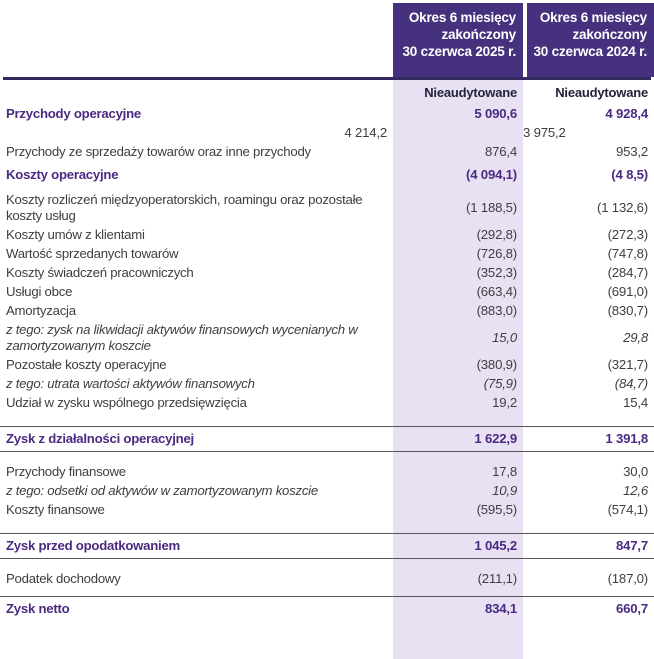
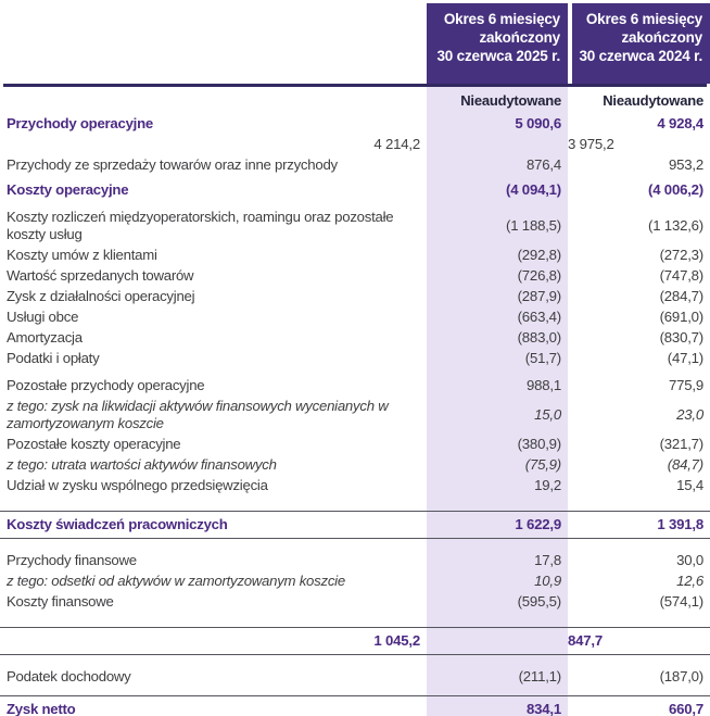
  Okres 6 miesięcy
  zakończony
  30 czerwca 2025 r.
  Okres 6 miesięcy
  zakończony
  30 czerwca 2024 r.
  Nieaudytowane
  Nieaudytowane
  Przychody operacyjne
  5 090,6
  4 928,4
  4 214,2
  3 975,2
  Przychody ze sprzedaży towarów oraz inne przychody
  876,4
  953,2
  Koszty operacyjne
  (4 094,1)
- (4 8,5)
+ (4 006,2)
  Koszty rozliczeń międzyoperatorskich, roamingu oraz pozostałe koszty usług
  (1 188,5)
  (1 132,6)
  Koszty umów z klientami
  (292,8)
  (272,3)
  Wartość sprzedanych towarów
  (726,8)
  (747,8)
- Koszty świadczeń pracowniczych
+ Zysk z działalności operacyjnej
- (352,3)
+ (287,9)
  (284,7)
  Usługi obce
  (663,4)
  (691,0)
  Amortyzacja
  (883,0)
  (830,7)
+ Podatki i opłaty
+ (51,7)
+ (47,1)
+ Pozostałe przychody operacyjne
+ 988,1
+ 775,9
  z tego: zysk na likwidacji aktywów finansowych wycenianych w zamortyzowanym koszcie
  15,0
- 29,8
+ 23,0
  Pozostałe koszty operacyjne
  (380,9)
  (321,7)
  z tego: utrata wartości aktywów finansowych
  (75,9)
  (84,7)
  Udział w zysku wspólnego przedsięwzięcia
  19,2
  15,4
- Zysk z działalności operacyjnej
+ Koszty świadczeń pracowniczych
  1 622,9
  1 391,8
  Przychody finansowe
  17,8
  30,0
  z tego: odsetki od aktywów w zamortyzowanym koszcie
  10,9
  12,6
  Koszty finansowe
  (595,5)
  (574,1)
- Zysk przed opodatkowaniem
  1 045,2
  847,7
  Podatek dochodowy
  (211,1)
  (187,0)
  Zysk netto
  834,1
  660,7
